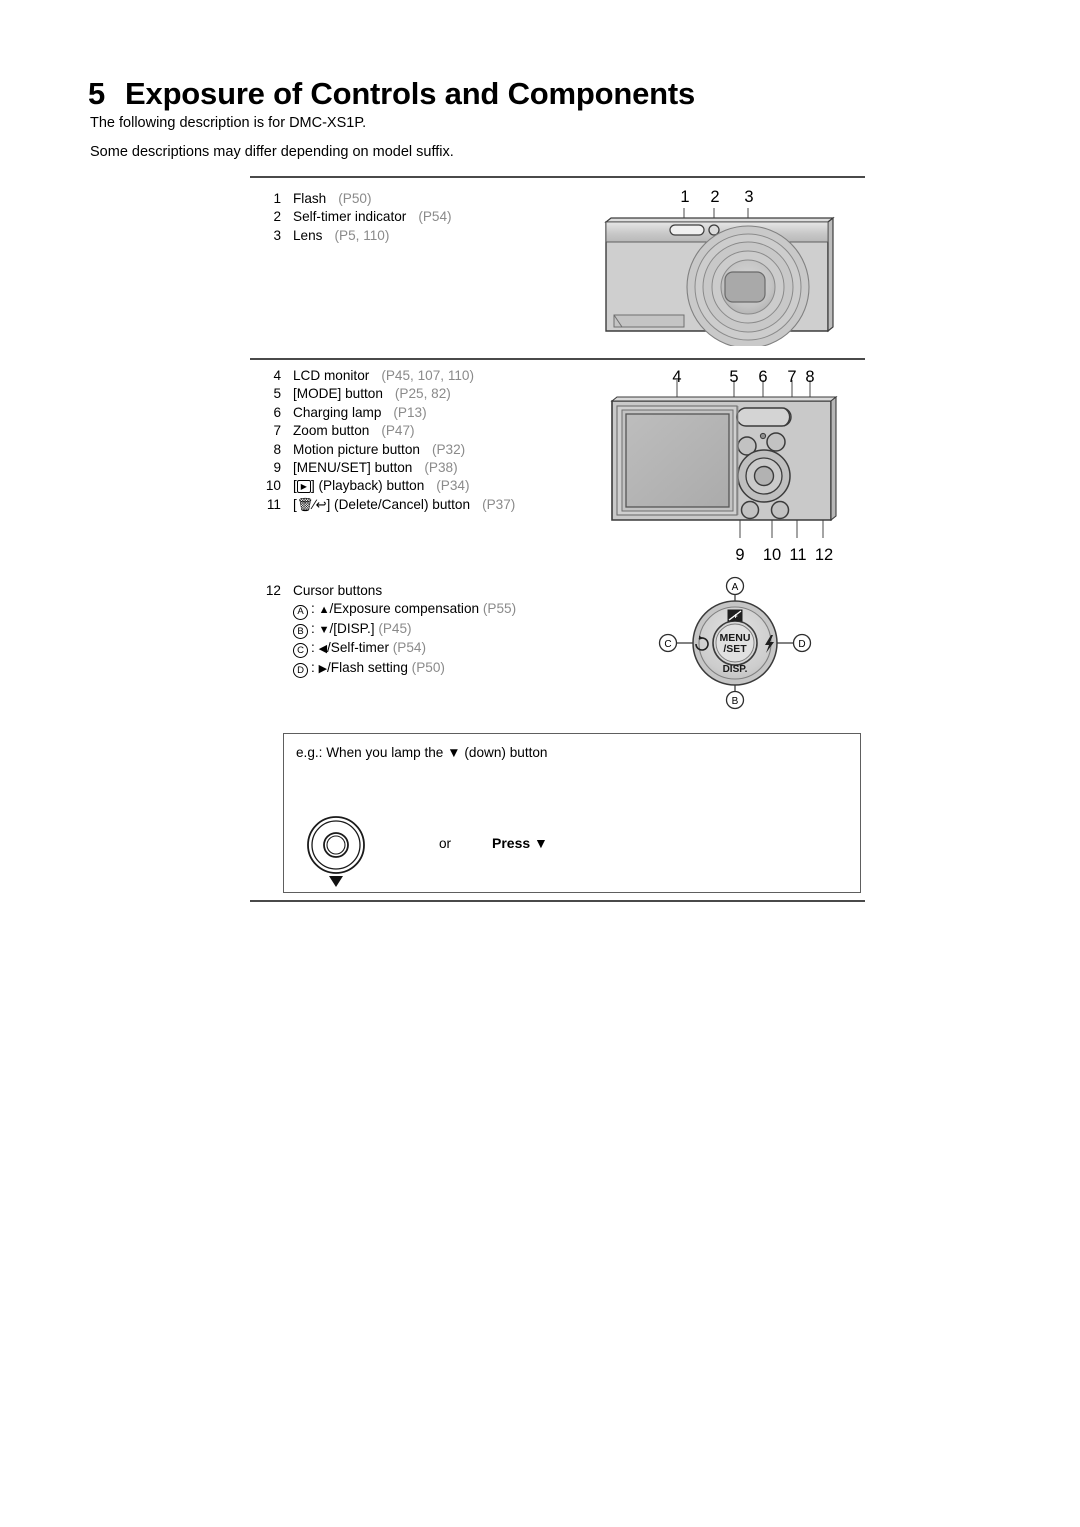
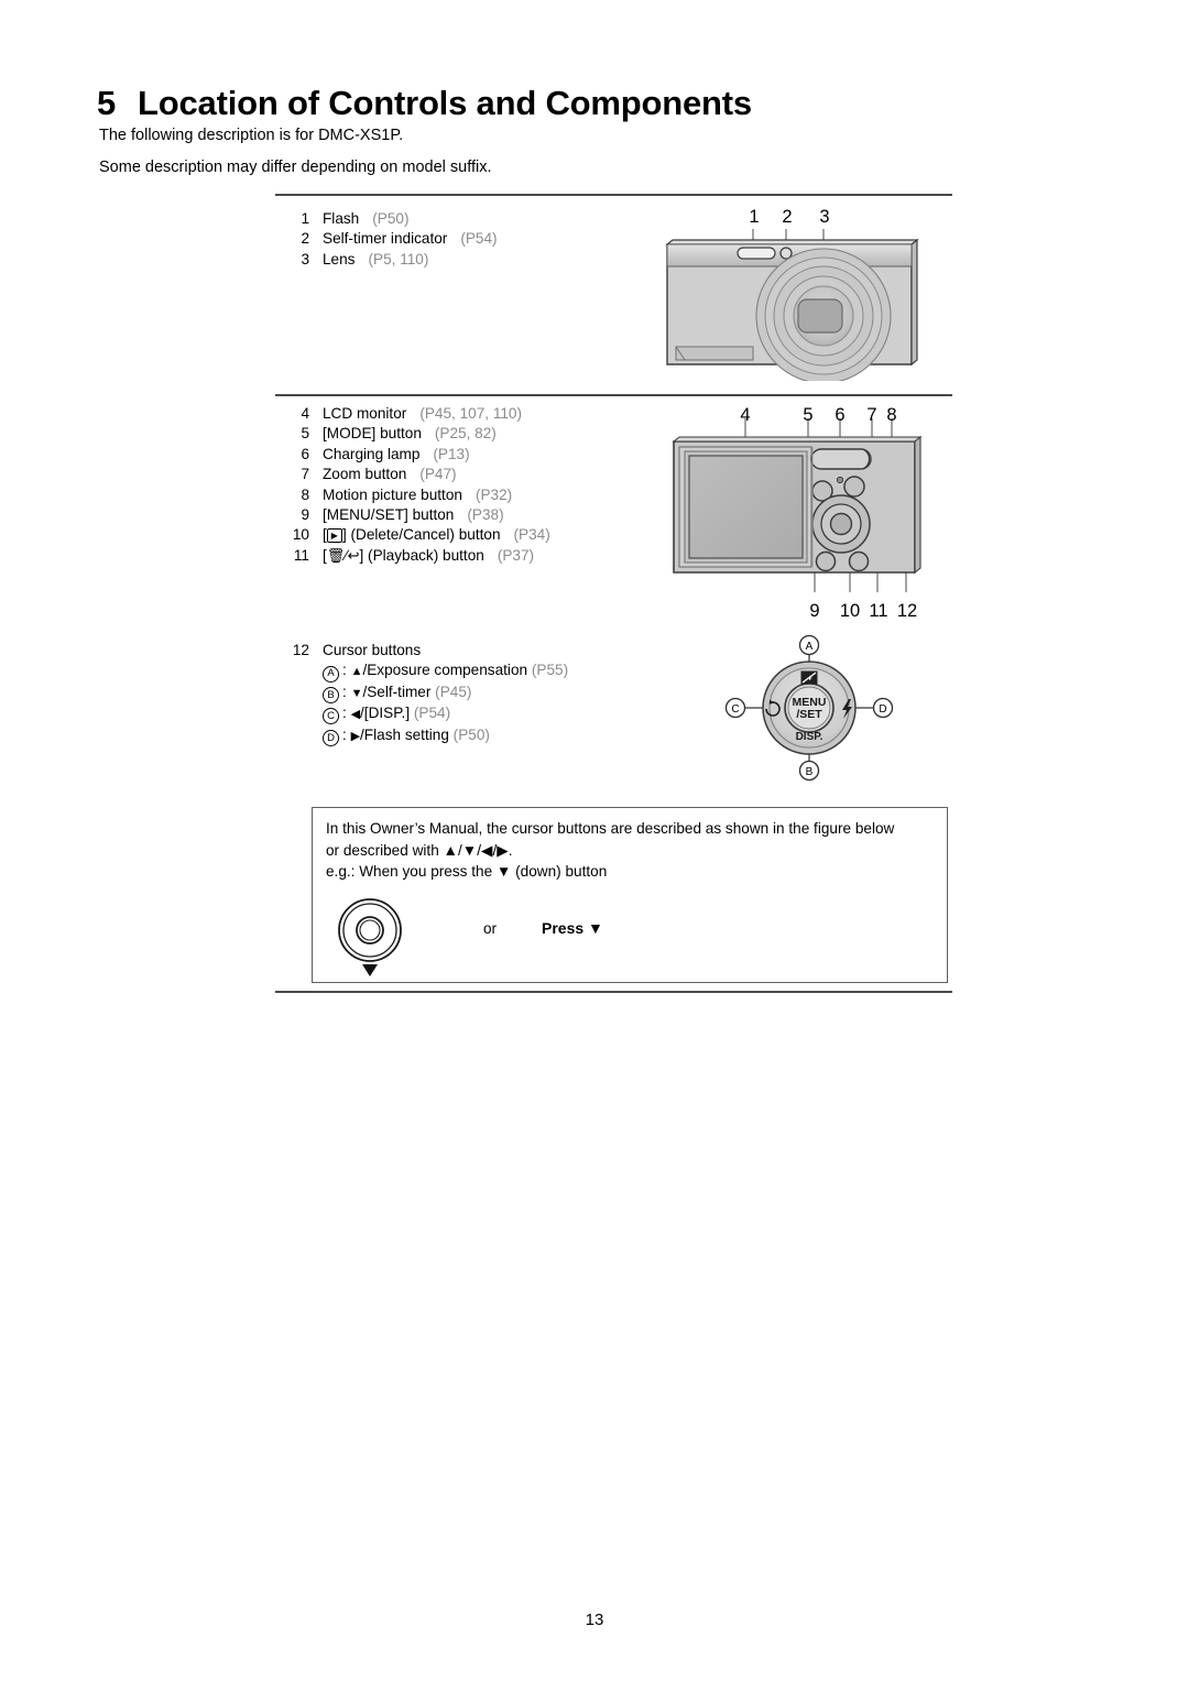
- 5 Exposure of Controls and Components
+ 5 Location of Controls and Components
  The following description is for DMC-XS1P.
- Some descriptions may differ depending on model suffix.
+ Some description may differ depending on model suffix.
  1
  Flash
  (P50)
  2
  Self-timer indicator
  (P54)
  3
  Lens
  (P5, 110)
  4
  LCD monitor
  (P45, 107, 110)
  5
  [MODE] button
  (P25, 82)
  6
  Charging lamp
  (P13)
  7
  Zoom button
  (P47)
  8
  Motion picture button
  (P32)
  9
  [MENU/SET] button
  (P38)
  10
- [ ▶ ] (Playback) button
+ [ ▶ ] (Delete/Cancel) button
  (P34)
  11
- [🗑∕↩] (Delete/Cancel) button
+ [🗑∕↩] (Playback) button
  (P37)
  12
  Cursor buttons
  A
  : ▲/Exposure compensation (P55)
  B
- : ▼/[DISP.] (P45)
+ : ▼/Self-timer (P45)
  C
- : ◀/Self-timer (P54)
+ : ◀/[DISP.] (P54)
  D
  : ▶/Flash setting (P50)
  1
  2
  3
  4
  5
  6
  7
  8
  9
  10
  11
  12
  A
  B
  C
  D
  MENU
  /SET
  DISP.
+ In this Owner’s Manual, the cursor buttons are described as shown in the figure below
+ or described with ▲/▼/◀/▶.
- e.g.: When you lamp the ▼ (down) button
+ e.g.: When you press the ▼ (down) button
  or
  Press ▼
+ 13
